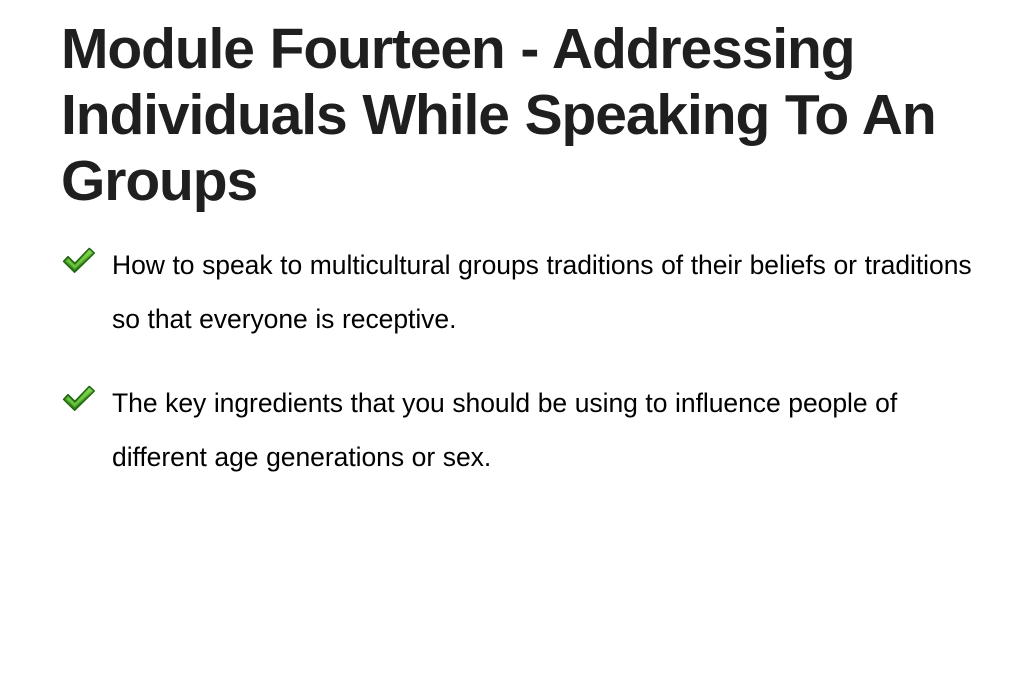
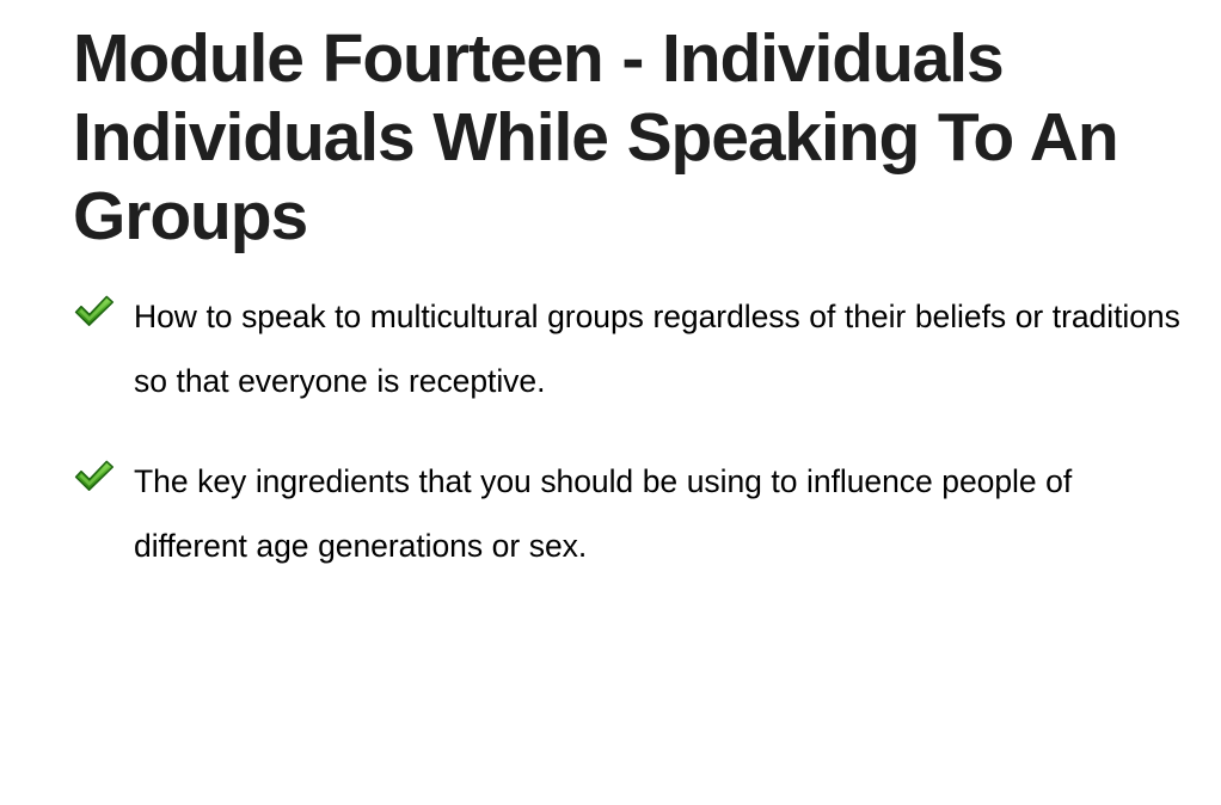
- Module Fourteen - Addressing Individuals While Speaking To An Groups
+ Module Fourteen - Individuals Individuals While Speaking To An Groups
- How to speak to multicultural groups traditions of their beliefs or traditions so that everyone is receptive.
+ How to speak to multicultural groups regardless of their beliefs or traditions so that everyone is receptive.
  The key ingredients that you should be using to influence people of different age generations or sex.
